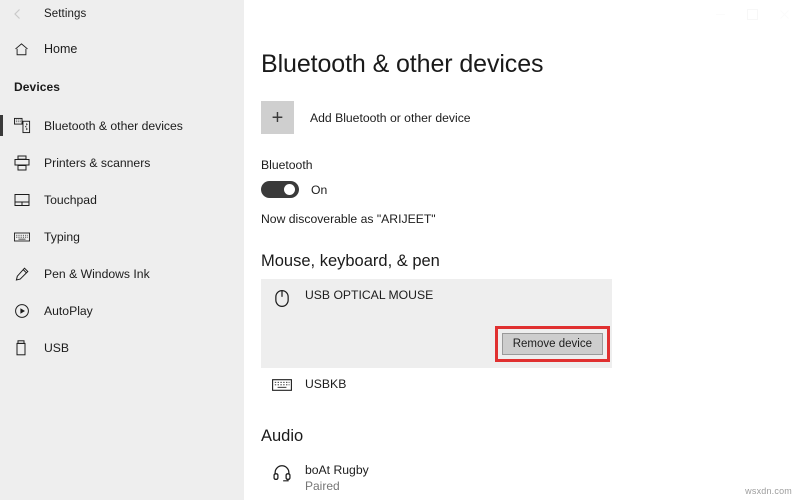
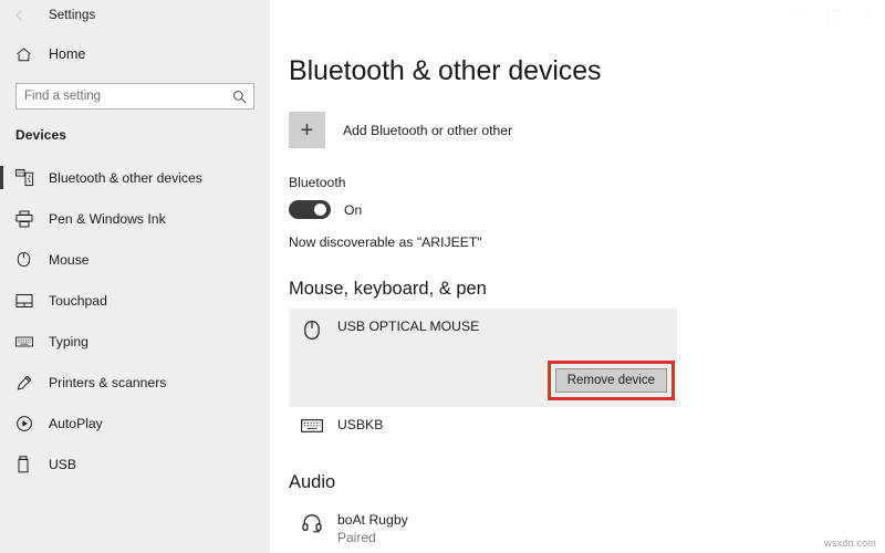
  Settings
  Home
+ Find a setting
  Devices
  Bluetooth & other devices
- Printers & scanners
+ Pen & Windows Ink
+ Mouse
  Touchpad
  Typing
- Pen & Windows Ink
+ Printers & scanners
  AutoPlay
  USB
  Bluetooth & other devices
  +
- Add Bluetooth or other device
+ Add Bluetooth or other other
  Bluetooth
  On
  Now discoverable as "ARIJEET"
  Mouse, keyboard, & pen
  USB OPTICAL MOUSE
  Remove device
  USBKB
  Audio
  boAt Rugby
  Paired
  wsxdn.com
